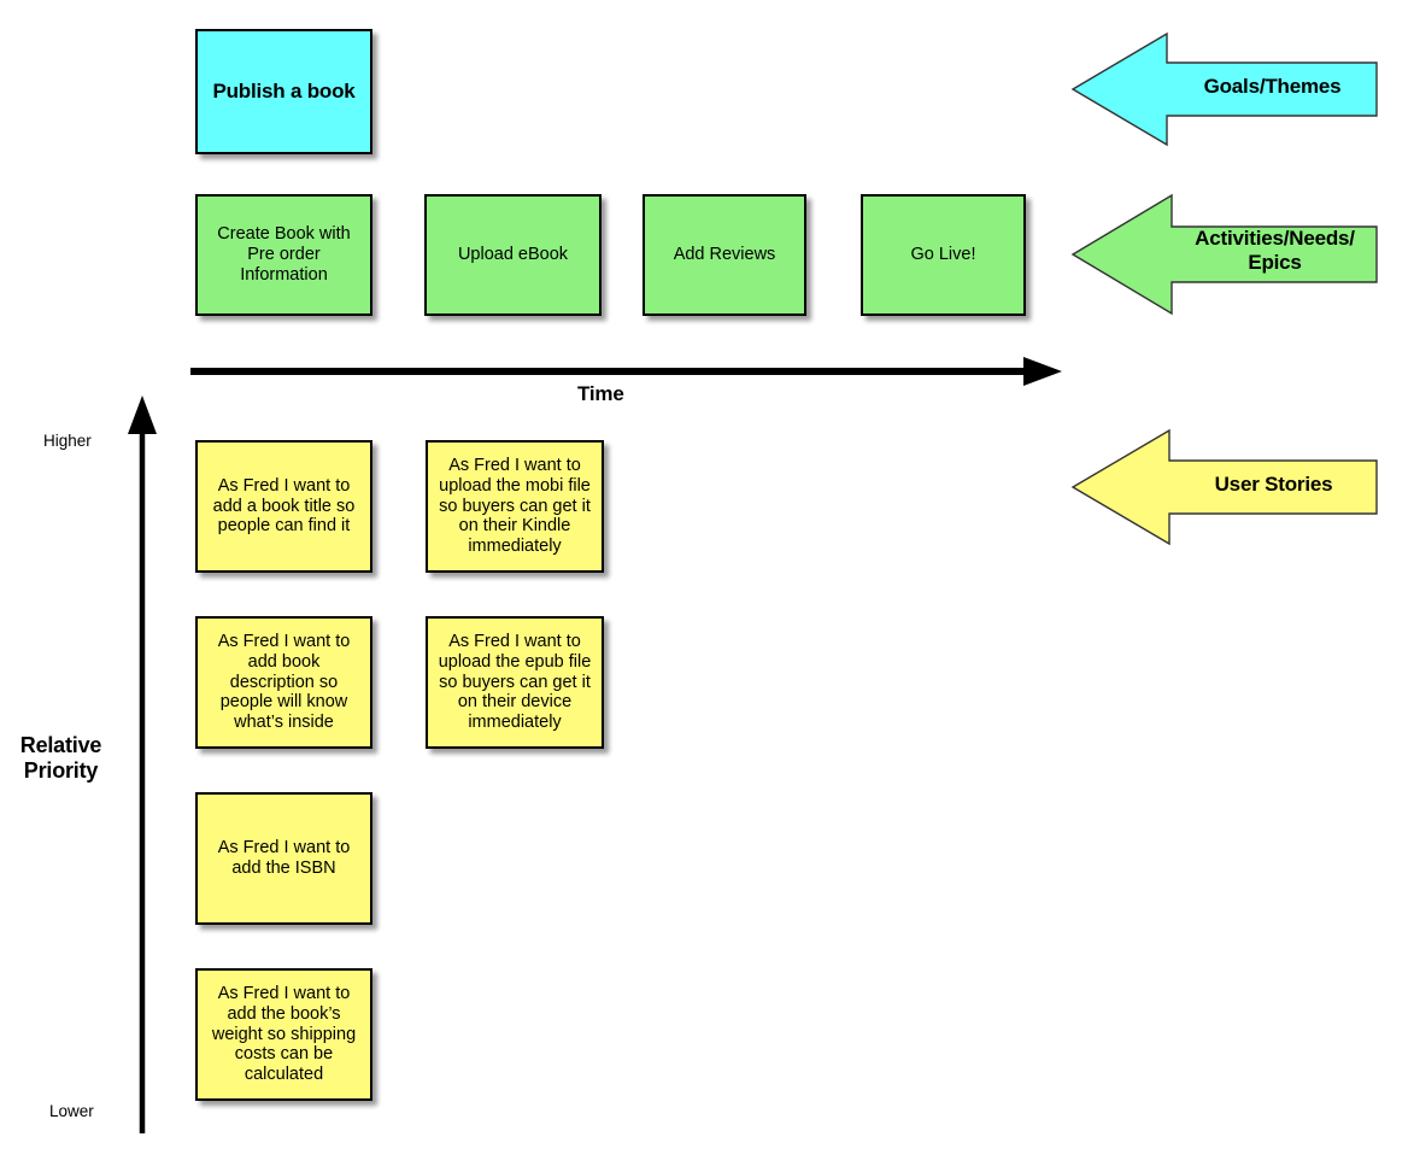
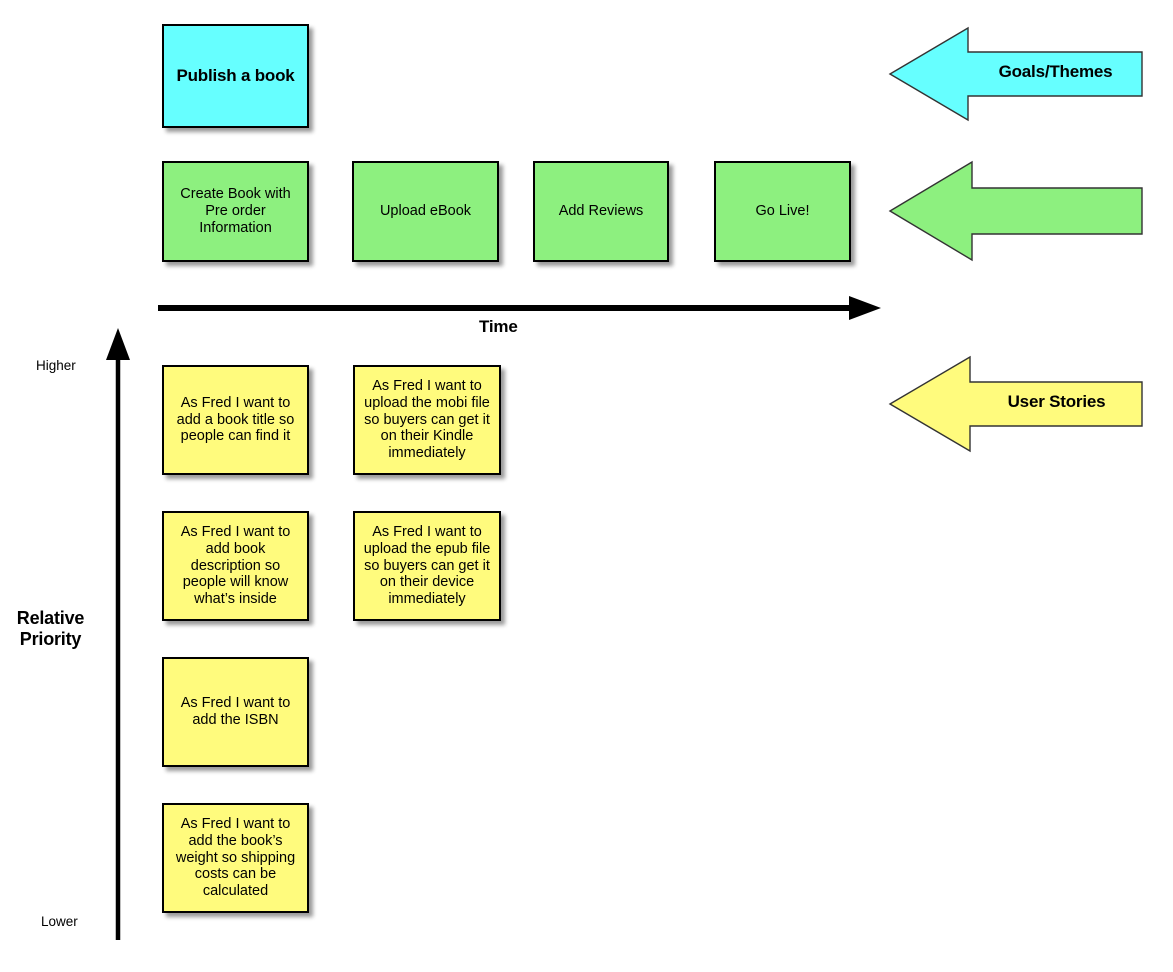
  Publish a book
  Goals/Themes
  Create Book with
  Pre order
  Information
  Upload eBook
  Add Reviews
  Go Live!
- Activities/Needs/
- Epics
  Time
  Higher
  Lower
  Relative
  Priority
  As Fred I want to
  add a book title so
  people can find it
  As Fred I want to
  add book
  description so
  people will know
  what’s inside
  As Fred I want to
  add the ISBN
  As Fred I want to
  add the book’s
  weight so shipping
  costs can be
  calculated
  As Fred I want to
  upload the mobi file
  so buyers can get it
  on their Kindle
  immediately
  As Fred I want to
  upload the epub file
  so buyers can get it
  on their device
  immediately
  User Stories
